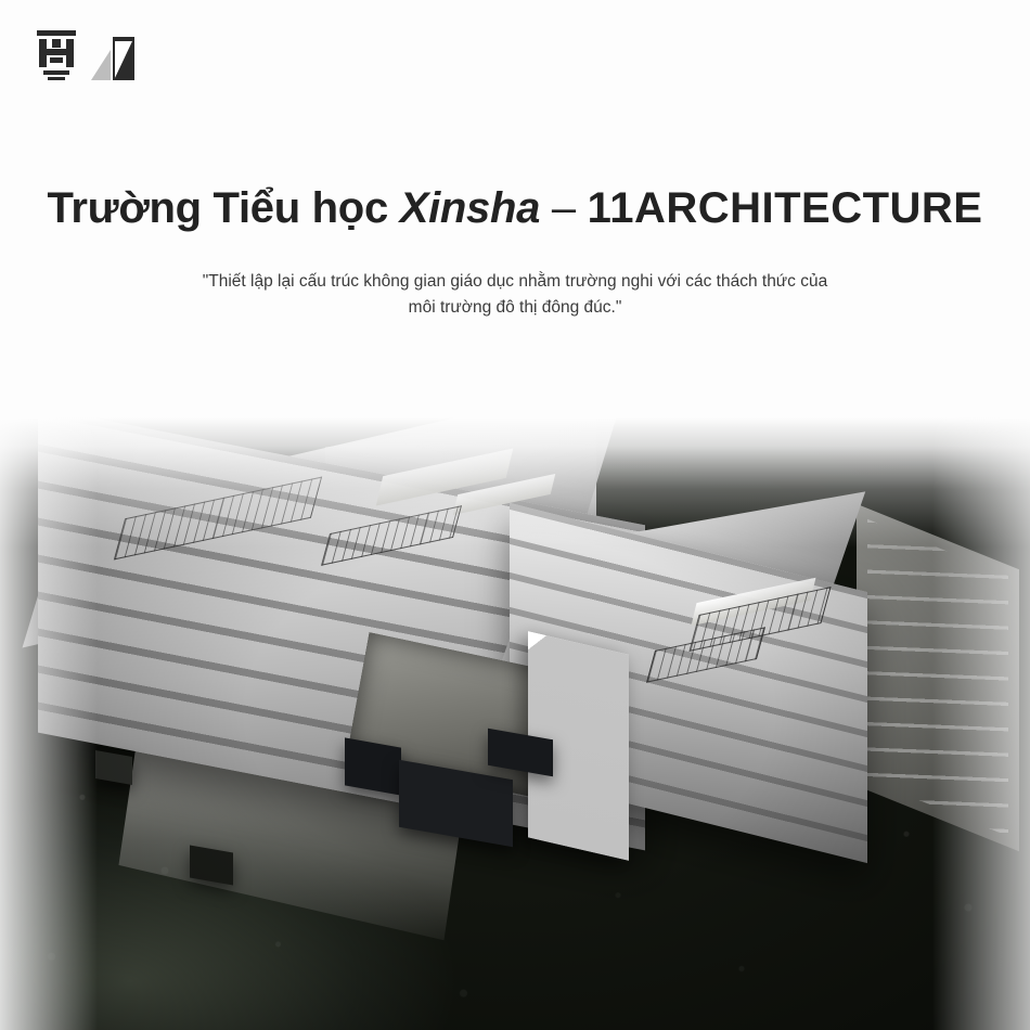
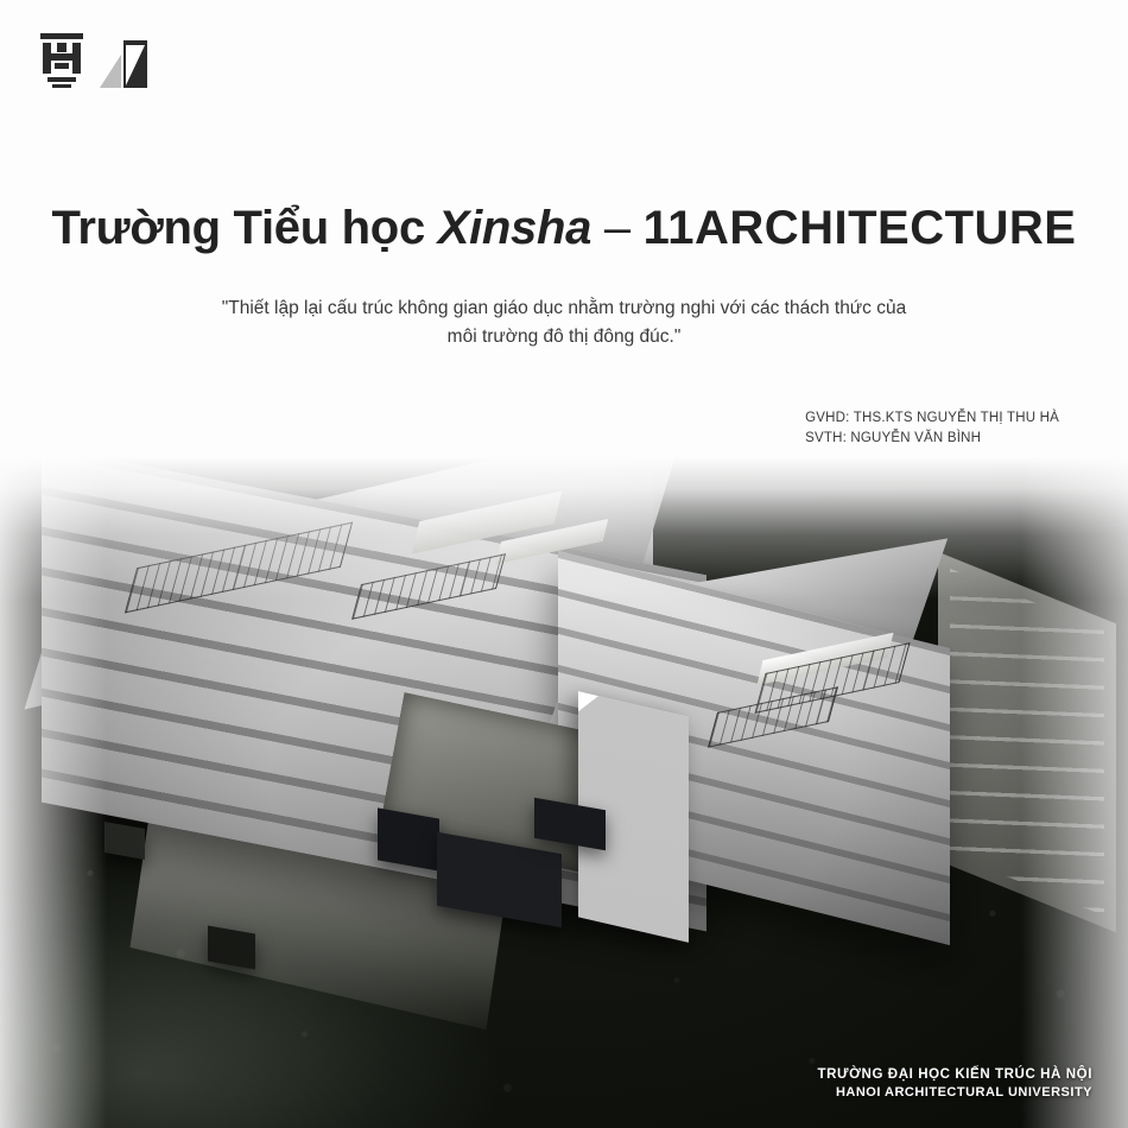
  Trường Tiểu học Xinsha – 11ARCHITECTURE
  "Thiết lập lại cấu trúc không gian giáo dục nhằm trường nghi với các thách thức của môi trường đô thị đông đúc."
+ GVHD: THS.KTS NGUYỄN THỊ THU HÀ
+ SVTH: NGUYỄN VĂN BÌNH
+ TRƯỜNG ĐẠI HỌC KIẾN TRÚC HÀ NỘI
+ HANOI ARCHITECTURAL UNIVERSITY
